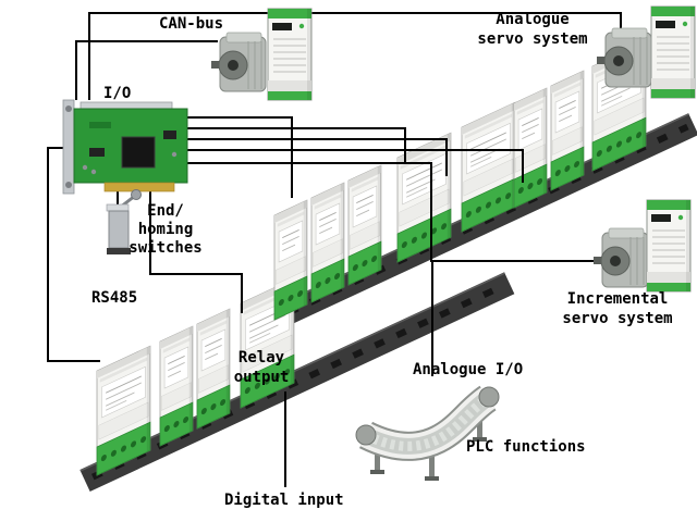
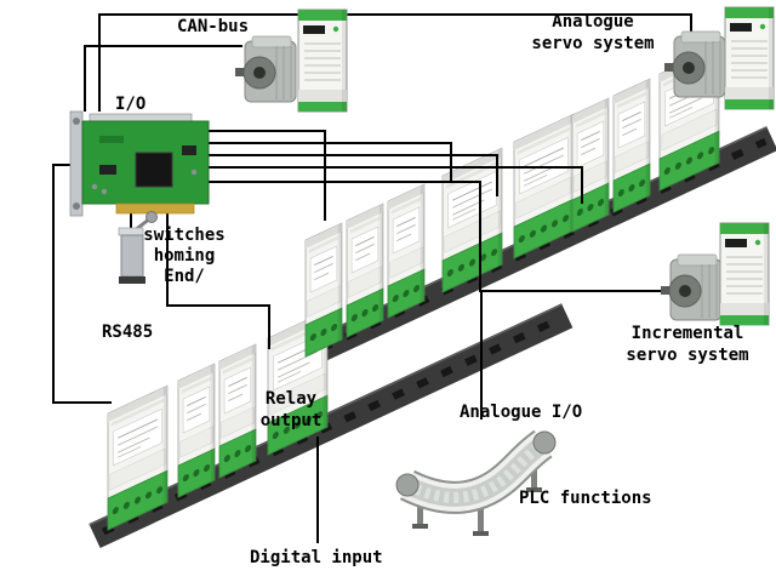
  CAN-bus
  Analogue
  servo system
  I/O
- End/
+ switches
  homing
- switches
+ End/
  RS485
  Relay
  output
  Analogue I/O
  Incremental
  servo system
  PLC functions
  Digital input
